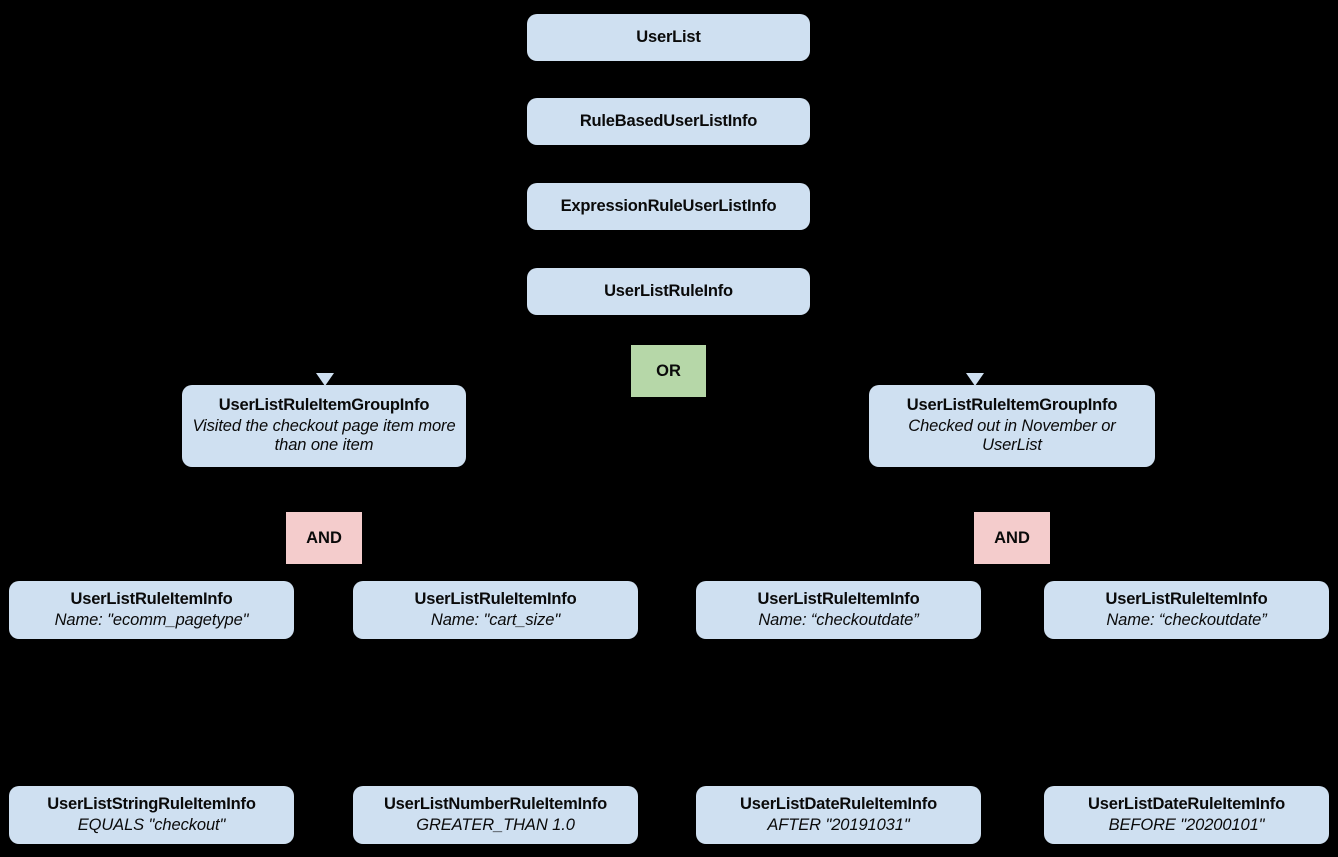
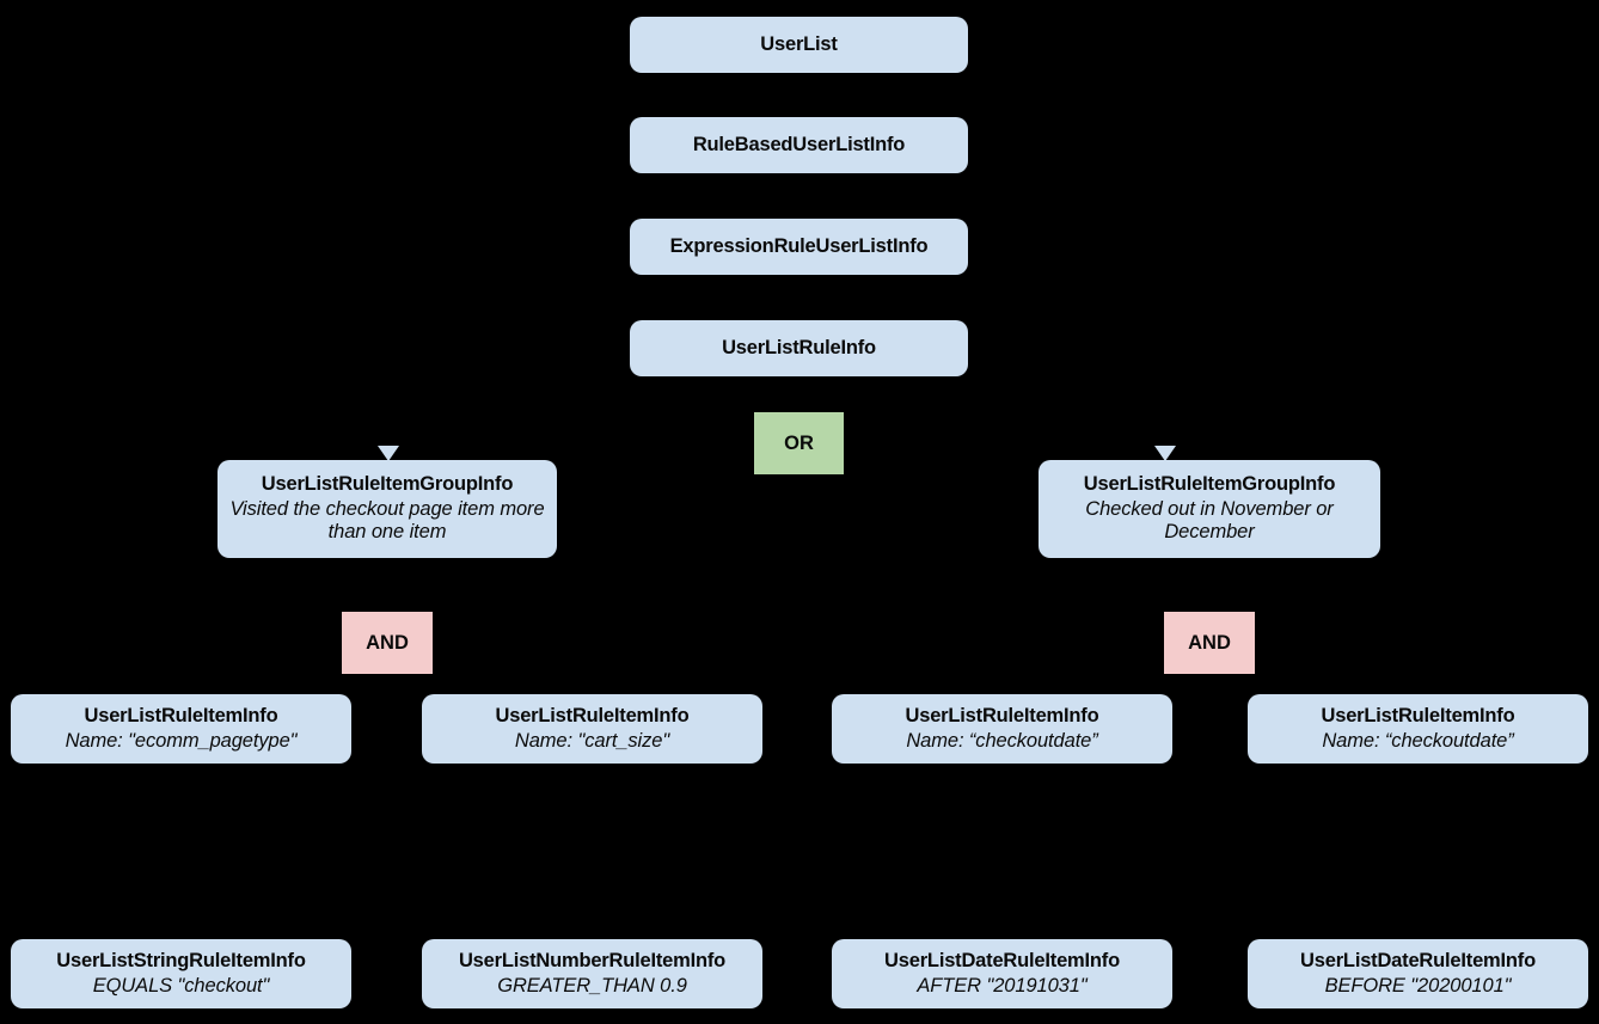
  UserList
  RuleBasedUserListInfo
  ExpressionRuleUserListInfo
  UserListRuleInfo
  OR
  UserListRuleItemGroupInfo
  Visited the checkout page item more than one item
  UserListRuleItemGroupInfo
- Checked out in November or UserList
+ Checked out in November or December
  AND
  AND
  UserListRuleItemInfo
  Name: "ecomm_pagetype"
  UserListRuleItemInfo
  Name: "cart_size"
  UserListRuleItemInfo
  Name: “checkoutdate”
  UserListRuleItemInfo
  Name: “checkoutdate”
  UserListStringRuleItemInfo
  EQUALS "checkout"
  UserListNumberRuleItemInfo
- GREATER_THAN 1.0
+ GREATER_THAN 0.9
  UserListDateRuleItemInfo
  AFTER "20191031"
  UserListDateRuleItemInfo
  BEFORE "20200101"
